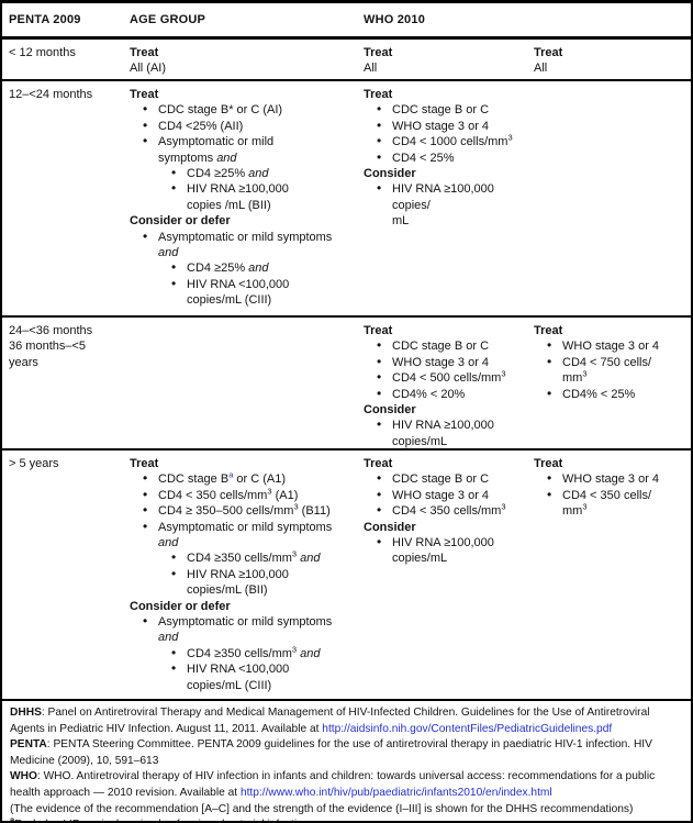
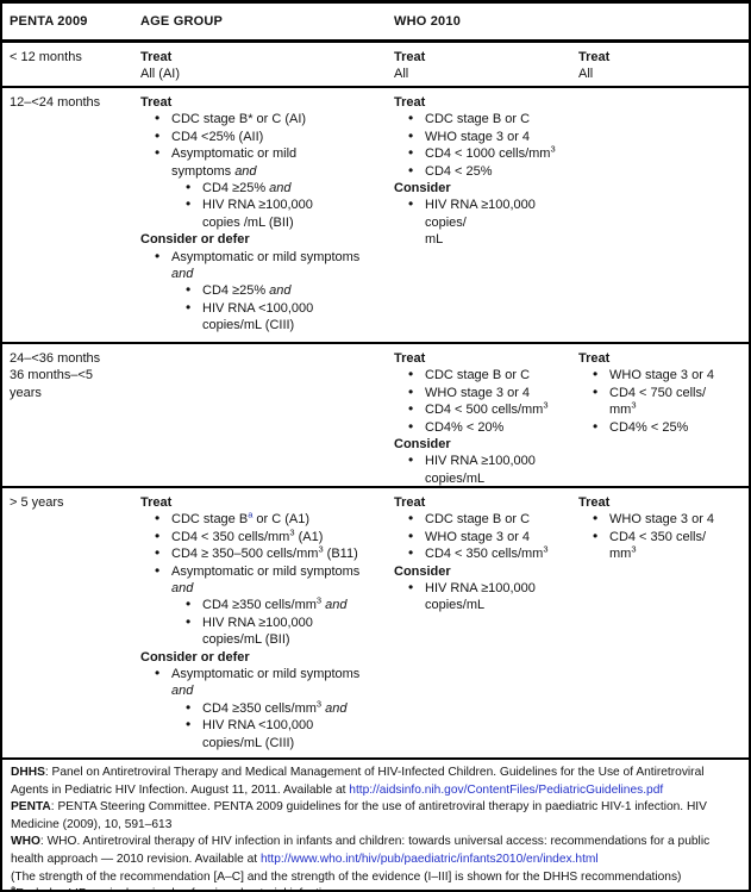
  PENTA 2009
  AGE GROUP
  WHO 2010
  < 12 months
  Treat
  All (AI)
  Treat
  All
  Treat
  All
  12–<24 months
  Treat
  CDC stage B* or C (AI)
  CD4 <25% (AII)
  Asymptomatic or mild
  symptoms and
  CD4 ≥25% and
  HIV RNA ≥100,000
  copies /mL (BII)
  Consider or defer
  Asymptomatic or mild symptoms
  and
  CD4 ≥25% and
  HIV RNA <100,000
  copies/mL (CIII)
  Treat
  CDC stage B or C
  WHO stage 3 or 4
  CD4 < 1000 cells/mm3
  CD4 < 25%
  Consider
  HIV RNA ≥100,000 copies/
  mL
  24–<36 months
  36 months–<5
  years
  Treat
  CDC stage B or C
  WHO stage 3 or 4
  CD4 < 500 cells/mm3
  CD4% < 20%
  Consider
  HIV RNA ≥100,000
  copies/mL
  Treat
  WHO stage 3 or 4
  CD4 < 750 cells/
  mm3
  CD4% < 25%
  > 5 years
  Treat
  CDC stage Ba or C (A1)
  CD4 < 350 cells/mm3 (A1)
  CD4 ≥ 350–500 cells/mm3 (B11)
  Asymptomatic or mild symptoms
  and
  CD4 ≥350 cells/mm3 and
  HIV RNA ≥100,000
  copies/mL (BII)
  Consider or defer
  Asymptomatic or mild symptoms
  and
  CD4 ≥350 cells/mm3 and
  HIV RNA <100,000
  copies/mL (CIII)
  Treat
  CDC stage B or C
  WHO stage 3 or 4
  CD4 < 350 cells/mm3
  Consider
  HIV RNA ≥100,000
  copies/mL
  Treat
  WHO stage 3 or 4
  CD4 < 350 cells/
  mm3
  DHHS: Panel on Antiretroviral Therapy and Medical Management of HIV-Infected Children. Guidelines for the Use of Antiretroviral Agents in Pediatric HIV Infection. August 11, 2011. Available at http://aidsinfo.nih.gov/ContentFiles/PediatricGuidelines.pdf
  PENTA: PENTA Steering Committee. PENTA 2009 guidelines for the use of antiretroviral therapy in paediatric HIV-1 infection. HIV Medicine (2009), 10, 591–613
  WHO: WHO. Antiretroviral therapy of HIV infection in infants and children: towards universal access: recommendations for a public health approach — 2010 revision. Available at http://www.who.int/hiv/pub/paediatric/infants2010/en/index.html
- (The evidence of the recommendation [A–C] and the strength of the evidence (I–III] is shown for the DHHS recommendations)
+ (The strength of the recommendation [A–C] and the strength of the evidence (I–III] is shown for the DHHS recommendations)
